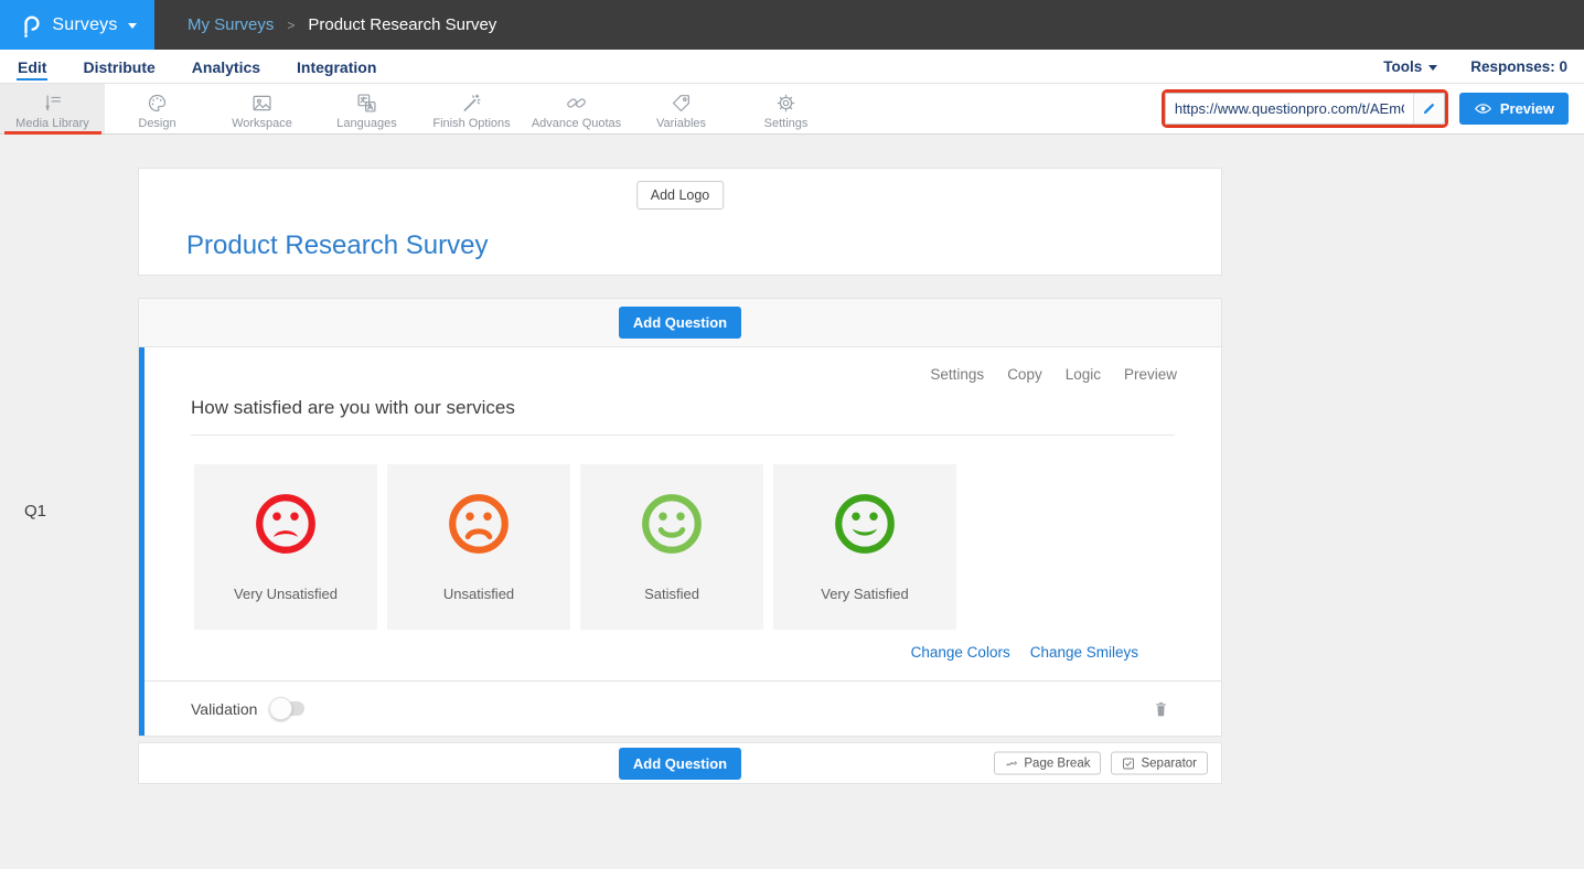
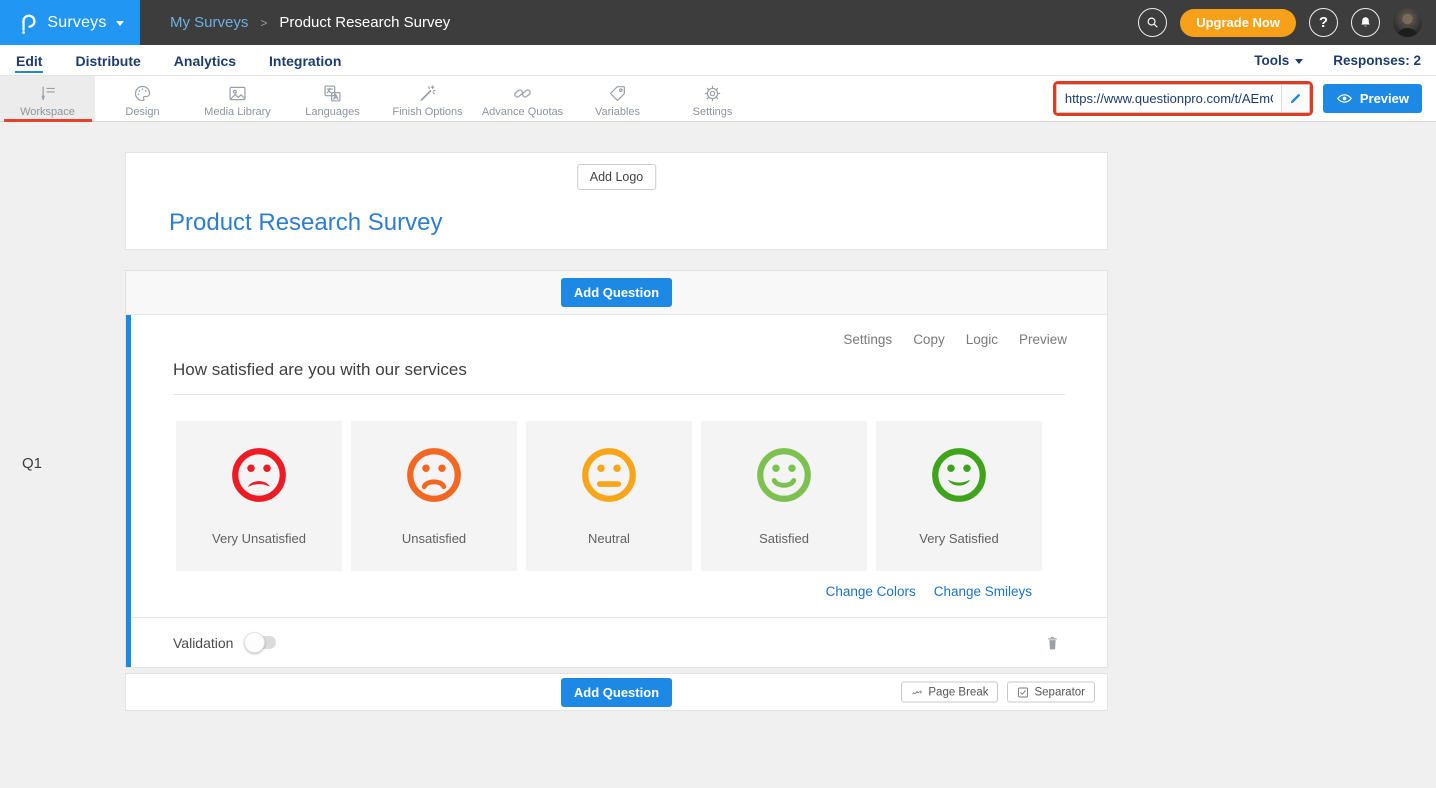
  Surveys
  My Surveys
  >
  Product Research Survey
+ Upgrade Now
+ ?
  Edit
  Distribute
  Analytics
  Integration
  Tools
- Responses: 0
+ Responses: 2
- Media Library
+ Workspace
  Design
- Workspace
+ Media Library
  Languages
  Finish Options
  Advance Quotas
  Variables
  Settings
  https://www.questionpro.com/t/AEm
  Preview
  Q1
  Add Logo
  Product Research Survey
  Add Question
  Settings
  Copy
  Logic
  Preview
  How satisfied are you with our services
  Very Unsatisfied
  Unsatisfied
+ Neutral
  Satisfied
  Very Satisfied
  Change Colors
  Change Smileys
  Validation
  Add Question
  Page Break
  Separator
